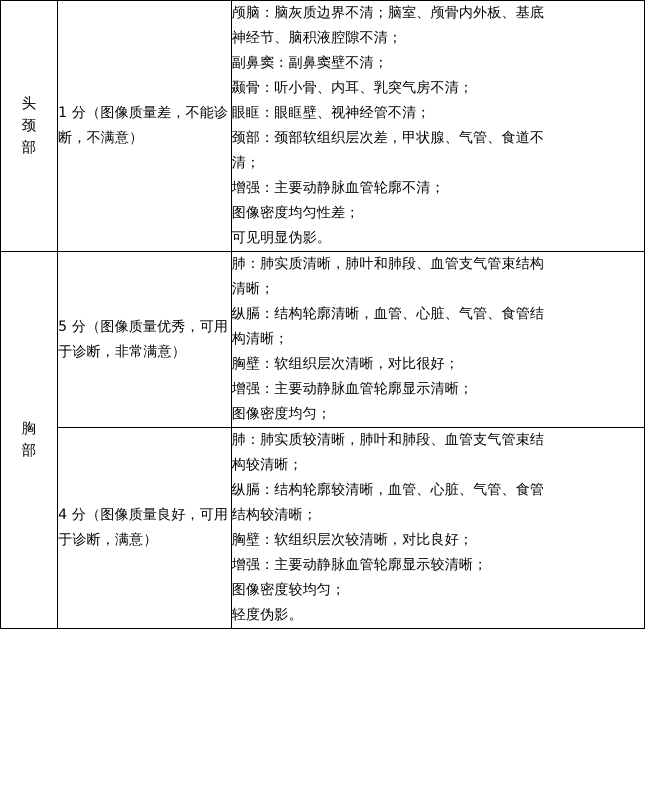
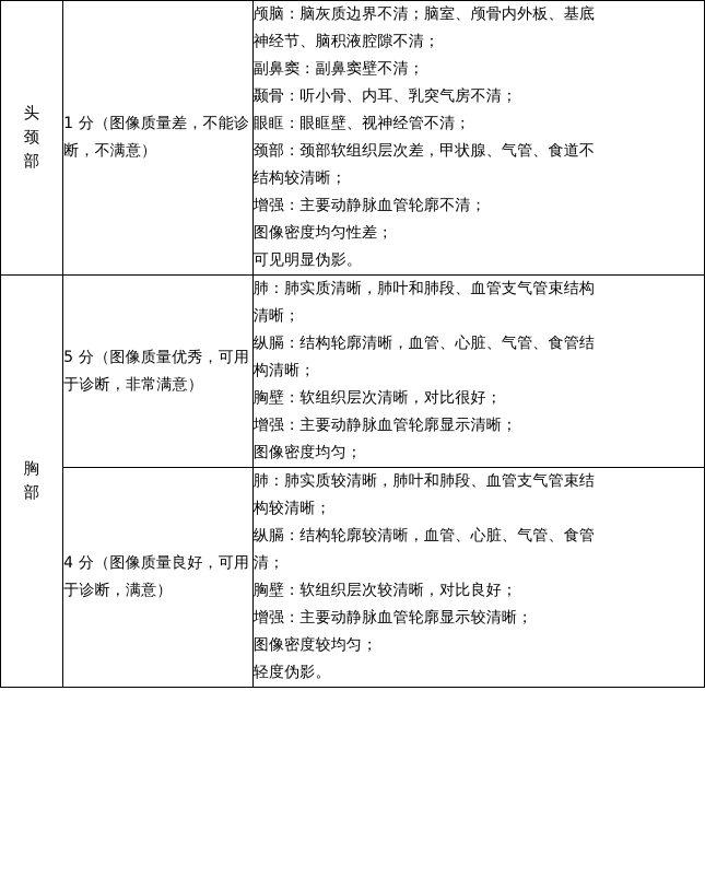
- 头颈部	1 分（图像质量差，不能诊断，不满意）	颅脑：脑灰质边界不清；脑室、颅骨内外板、基底 神经节、脑积液腔隙不清； 副鼻窦：副鼻窦壁不清； 颞骨：听小骨、内耳、乳突气房不清； 眼眶：眼眶壁、视神经管不清； 颈部：颈部软组织层次差，甲状腺、气管、食道不 清； 增强：主要动静脉血管轮廓不清； 图像密度均匀性差； 可见明显伪影。
+ 头颈部	1 分（图像质量差，不能诊断，不满意）	颅脑：脑灰质边界不清；脑室、颅骨内外板、基底 神经节、脑积液腔隙不清； 副鼻窦：副鼻窦壁不清； 颞骨：听小骨、内耳、乳突气房不清； 眼眶：眼眶壁、视神经管不清； 颈部：颈部软组织层次差，甲状腺、气管、食道不 结构较清晰； 增强：主要动静脉血管轮廓不清； 图像密度均匀性差； 可见明显伪影。
  胸部	5 分（图像质量优秀，可用于诊断，非常满意）	肺：肺实质清晰，肺叶和肺段、血管支气管束结构 清晰； 纵膈：结构轮廓清晰，血管、心脏、气管、食管结 构清晰； 胸壁：软组织层次清晰，对比很好； 增强：主要动静脉血管轮廓显示清晰； 图像密度均匀；
- 4 分（图像质量良好，可用于诊断，满意）	肺：肺实质较清晰，肺叶和肺段、血管支气管束结 构较清晰； 纵膈：结构轮廓较清晰，血管、心脏、气管、食管 结构较清晰； 胸壁：软组织层次较清晰，对比良好； 增强：主要动静脉血管轮廓显示较清晰； 图像密度较均匀； 轻度伪影。
+ 4 分（图像质量良好，可用于诊断，满意）	肺：肺实质较清晰，肺叶和肺段、血管支气管束结 构较清晰； 纵膈：结构轮廓较清晰，血管、心脏、气管、食管 清； 胸壁：软组织层次较清晰，对比良好； 增强：主要动静脉血管轮廓显示较清晰； 图像密度较均匀； 轻度伪影。
